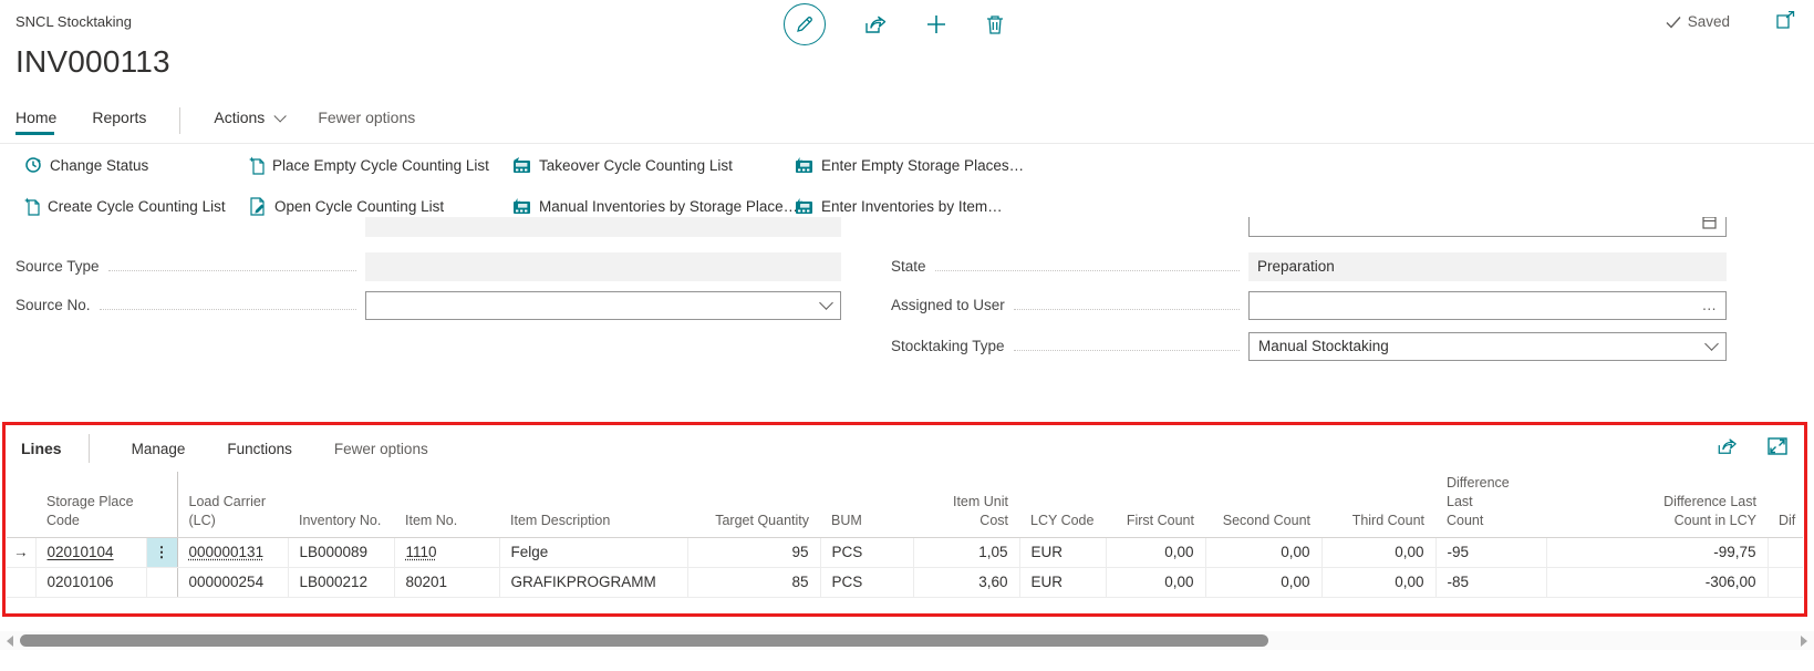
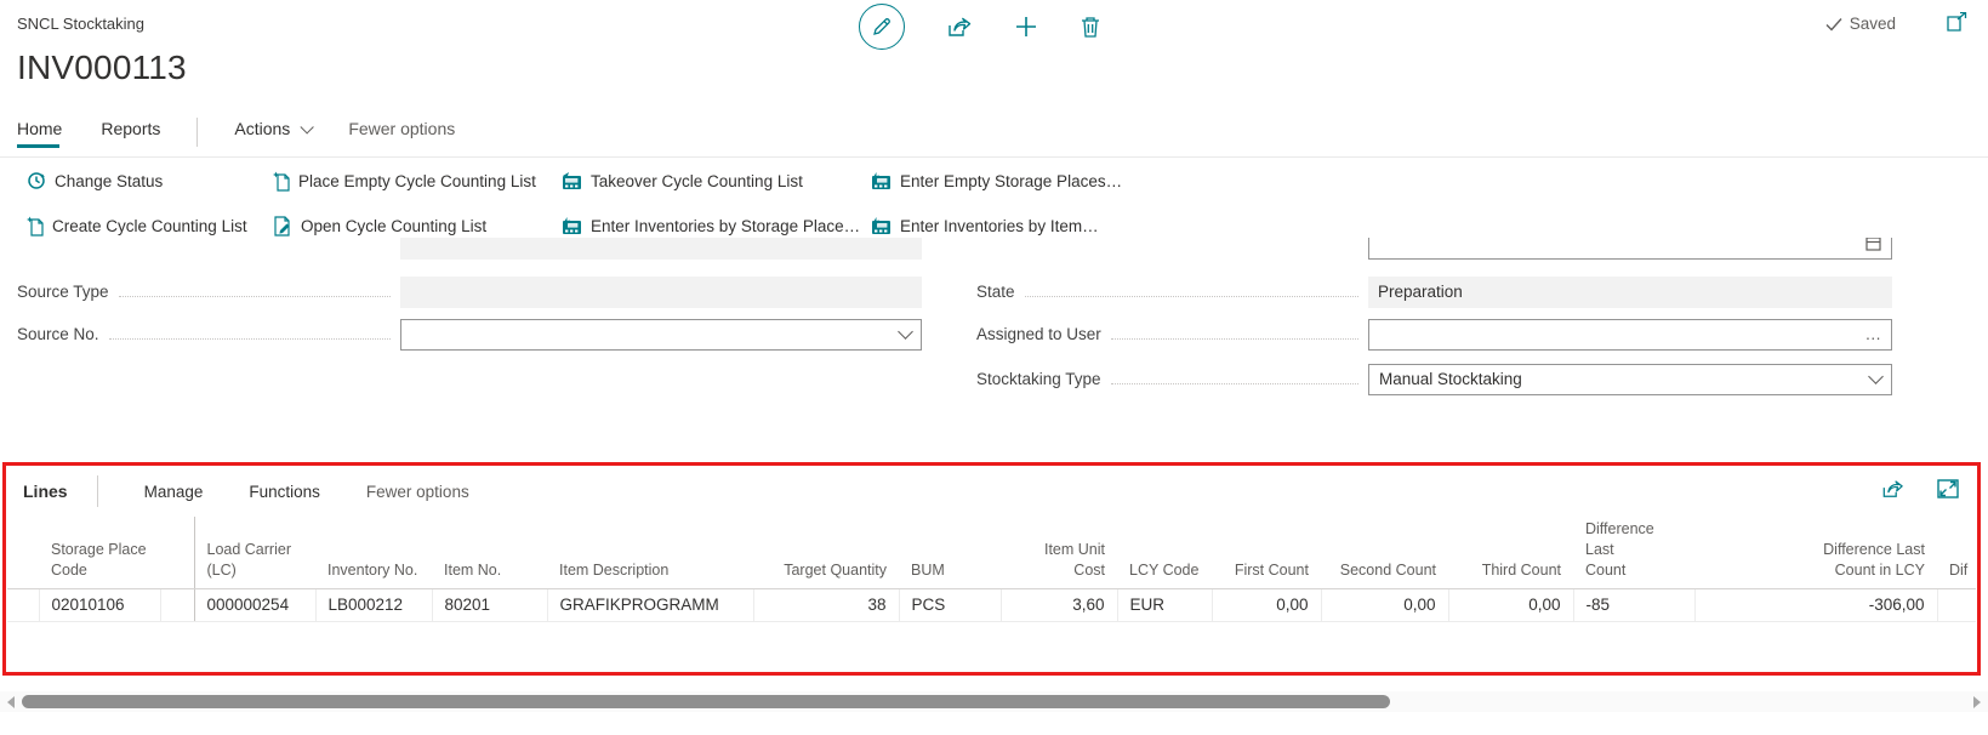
  SNCL Stocktaking
  Saved
  INV000113
  Home
  Reports
  Actions
  Fewer options
  Change Status
  Place Empty Cycle Counting List
  Takeover Cycle Counting List
  Enter Empty Storage Places…
  Create Cycle Counting List
  Open Cycle Counting List
- Manual Inventories by Storage Place…
+ Enter Inventories by Storage Place…
  Enter Inventories by Item…
  Source Type
  Source No.
  State
  Preparation
  Assigned to User
  …
  Stocktaking Type
  Manual Stocktaking
  Lines
  Manage
  Functions
  Fewer options
  	Storage Place Code		Load Carrier (LC)	Inventory No.	Item No.	Item Description	Target Quantity	BUM	Item Unit Cost	LCY Code	First Count	Second Count	Third Count	Difference Last Count	Difference Last Count in LCY	Dif
- →	02010104	⋮	000000131	LB000089	1110	Felge	95	PCS	1,05	EUR	0,00	0,00	0,00	-95	-99,75
- 	02010106		000000254	LB000212	80201	GRAFIKPROGRAMM	85	PCS	3,60	EUR	0,00	0,00	0,00	-85	-306,00
+ 	02010106		000000254	LB000212	80201	GRAFIKPROGRAMM	38	PCS	3,60	EUR	0,00	0,00	0,00	-85	-306,00
